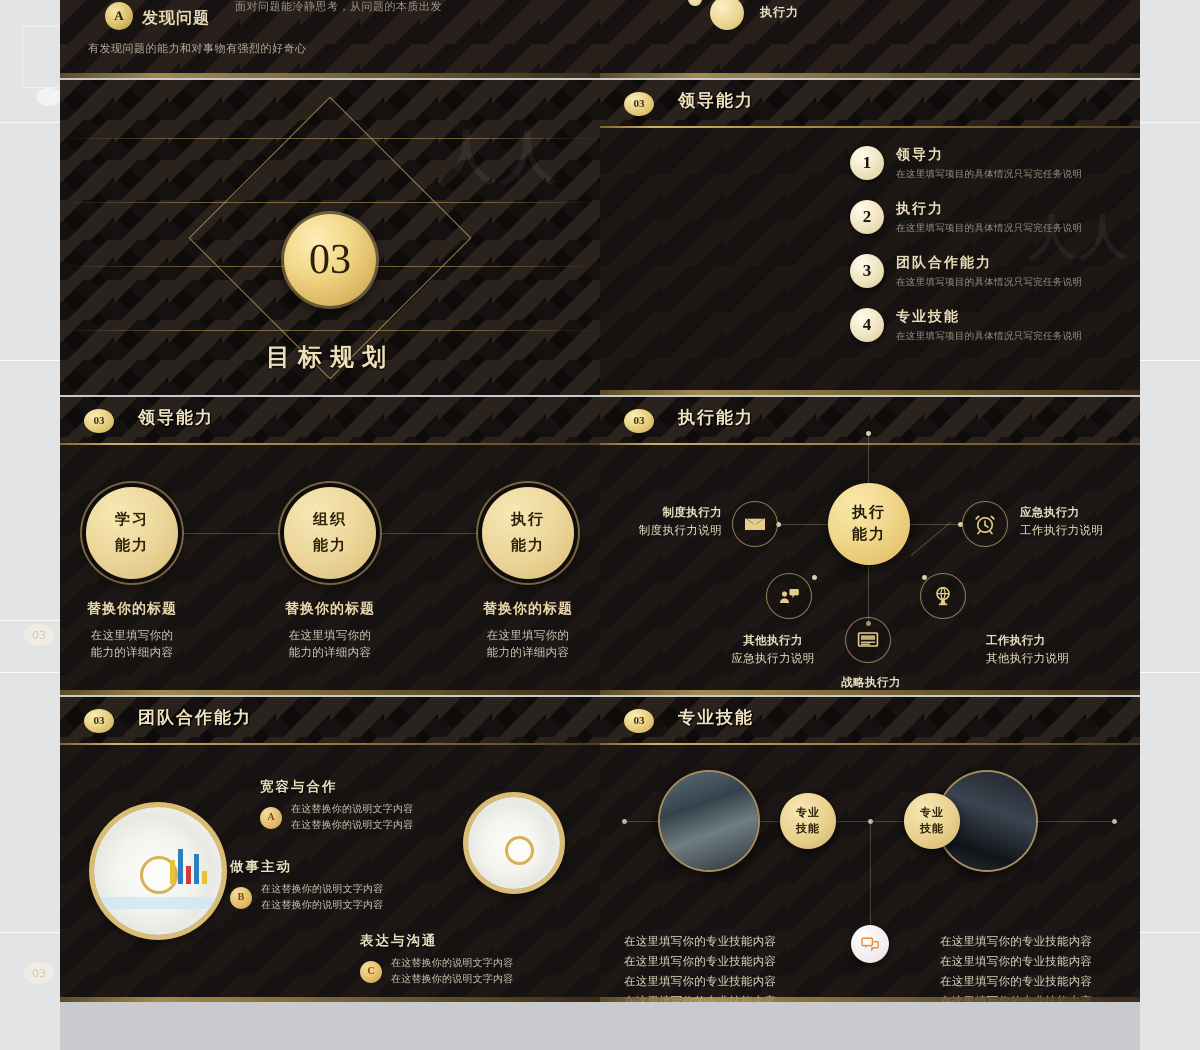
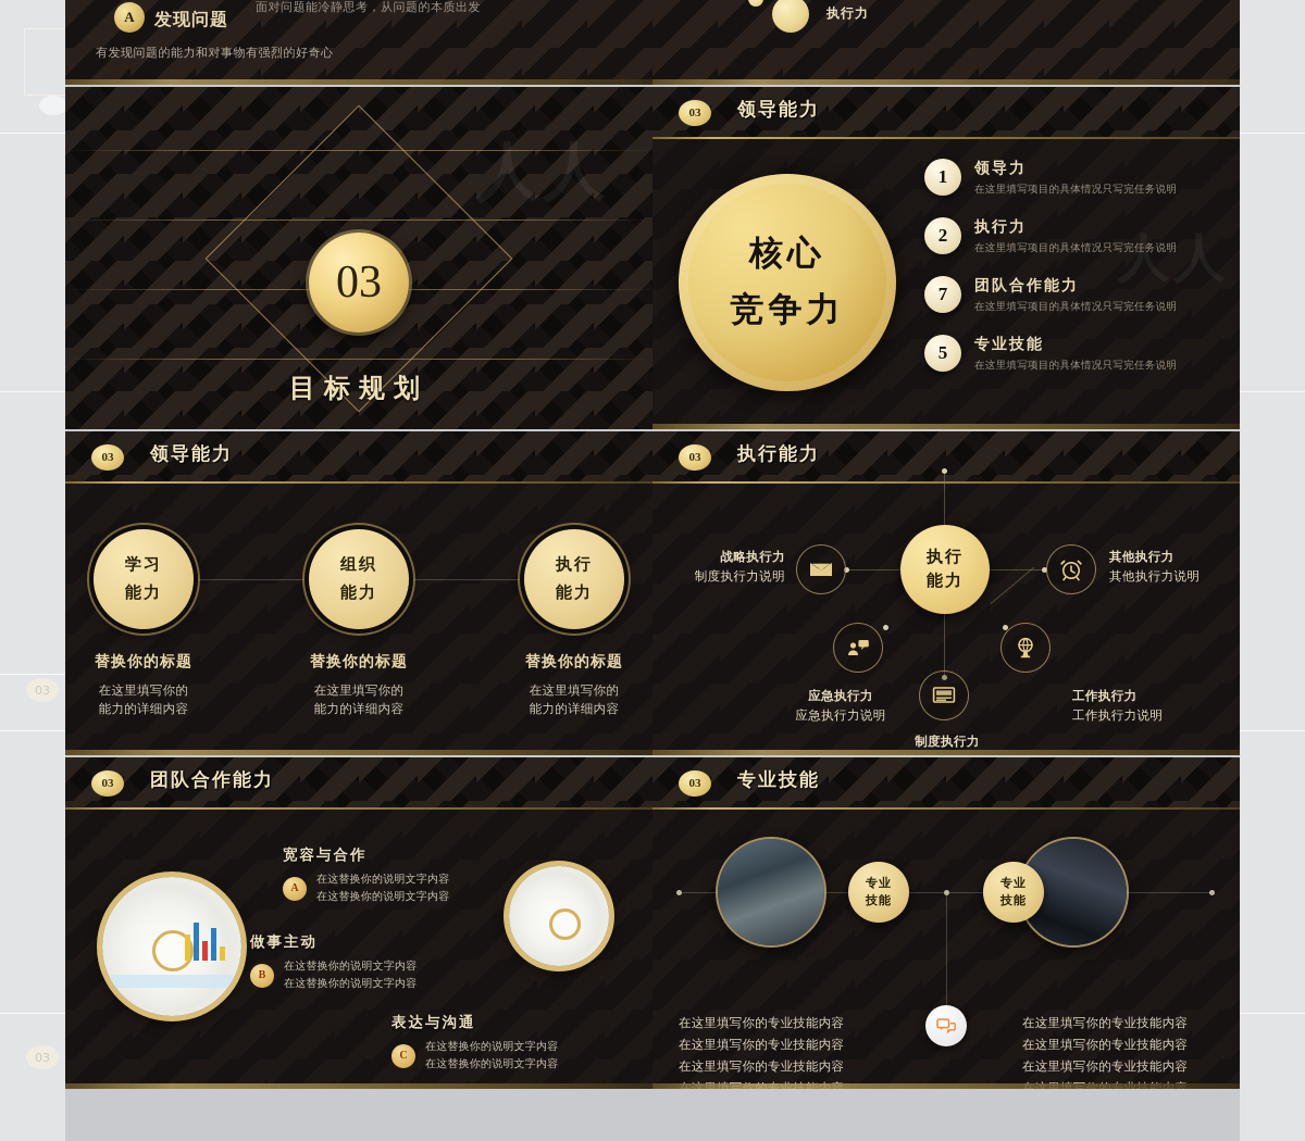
  03
  03
  A
  发现问题
  面对问题能冷静思考，从问题的本质出发
  有发现问题的能力和对事物有强烈的好奇心
  执行力
  03
  目标规划
  人人
  03
  领导能力
+ 核心
+ 竞争力
  1
  领导力
  在这里填写项目的具体情况只写完任务说明
  2
  执行力
  在这里填写项目的具体情况只写完任务说明
- 3
+ 7
  团队合作能力
  在这里填写项目的具体情况只写完任务说明
- 4
+ 5
  专业技能
  在这里填写项目的具体情况只写完任务说明
  人人
  03
  领导能力
  学习
  能力
  替换你的标题
  在这里填写你的
  能力的详细内容
  组织
  能力
  替换你的标题
  在这里填写你的
  能力的详细内容
  执行
  能力
  替换你的标题
  在这里填写你的
  能力的详细内容
  03
  执行能力
  执行
  能力
- 制度执行力
+ 战略执行力
  制度执行力说明
- 应急执行力
+ 其他执行力
- 工作执行力说明
+ 其他执行力说明
- 其他执行力
+ 应急执行力
  应急执行力说明
- 战略执行力
+ 制度执行力
  工作执行力
- 其他执行力说明
+ 工作执行力说明
  03
  团队合作能力
  宽容与合作
  A
  在这替换你的说明文字内容
  在这替换你的说明文字内容
  做事主动
  B
  在这替换你的说明文字内容
  在这替换你的说明文字内容
  表达与沟通
  C
  在这替换你的说明文字内容
  在这替换你的说明文字内容
  03
  专业技能
  专业
  技能
  专业
  技能
  在这里填写你的专业技能内容
  在这里填写你的专业技能内容
  在这里填写你的专业技能内容
  在这里填写你的专业技能内容
  在这里填写你的专业技能内容
  在这里填写你的专业技能内容
  在这里填写你的专业技能内容
  在这里填写你的专业技能内容
